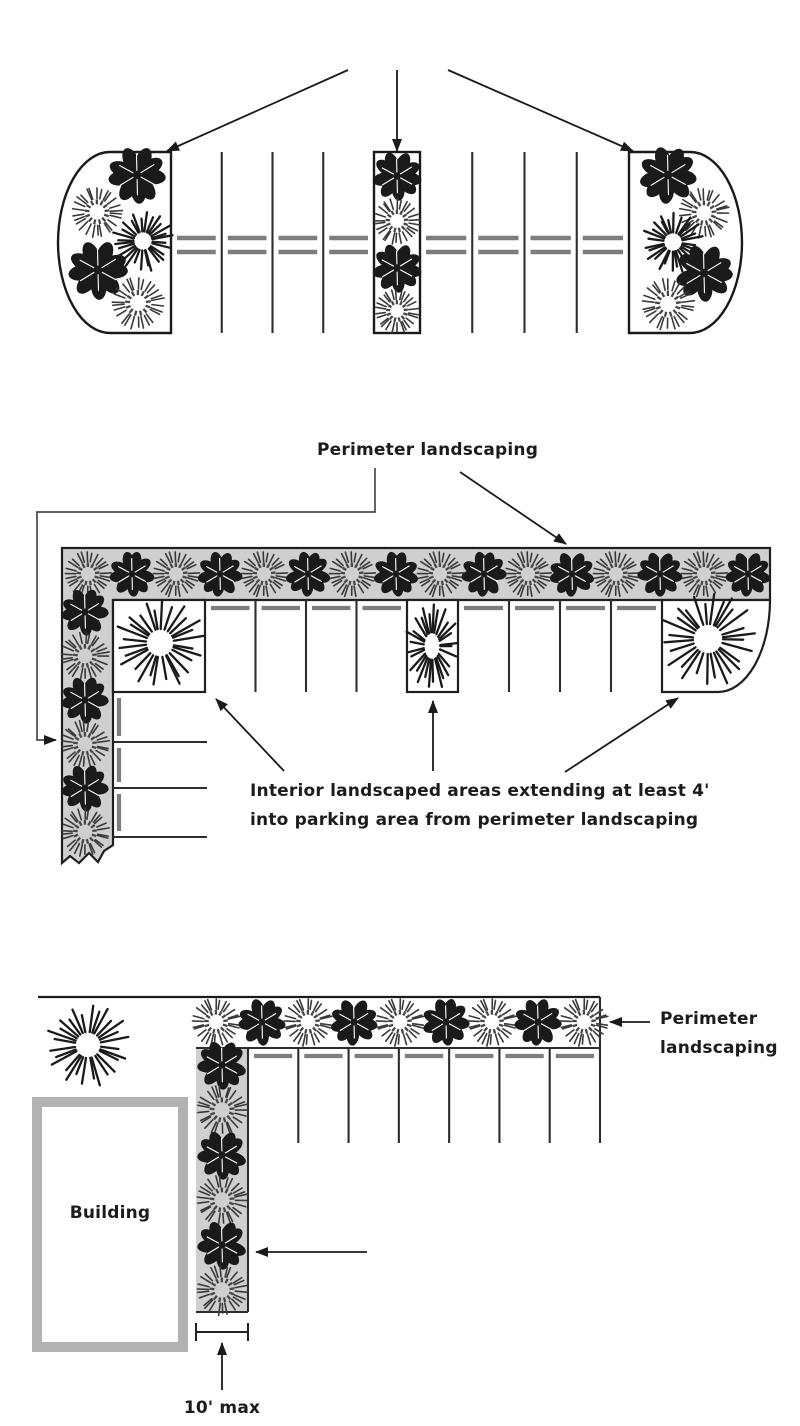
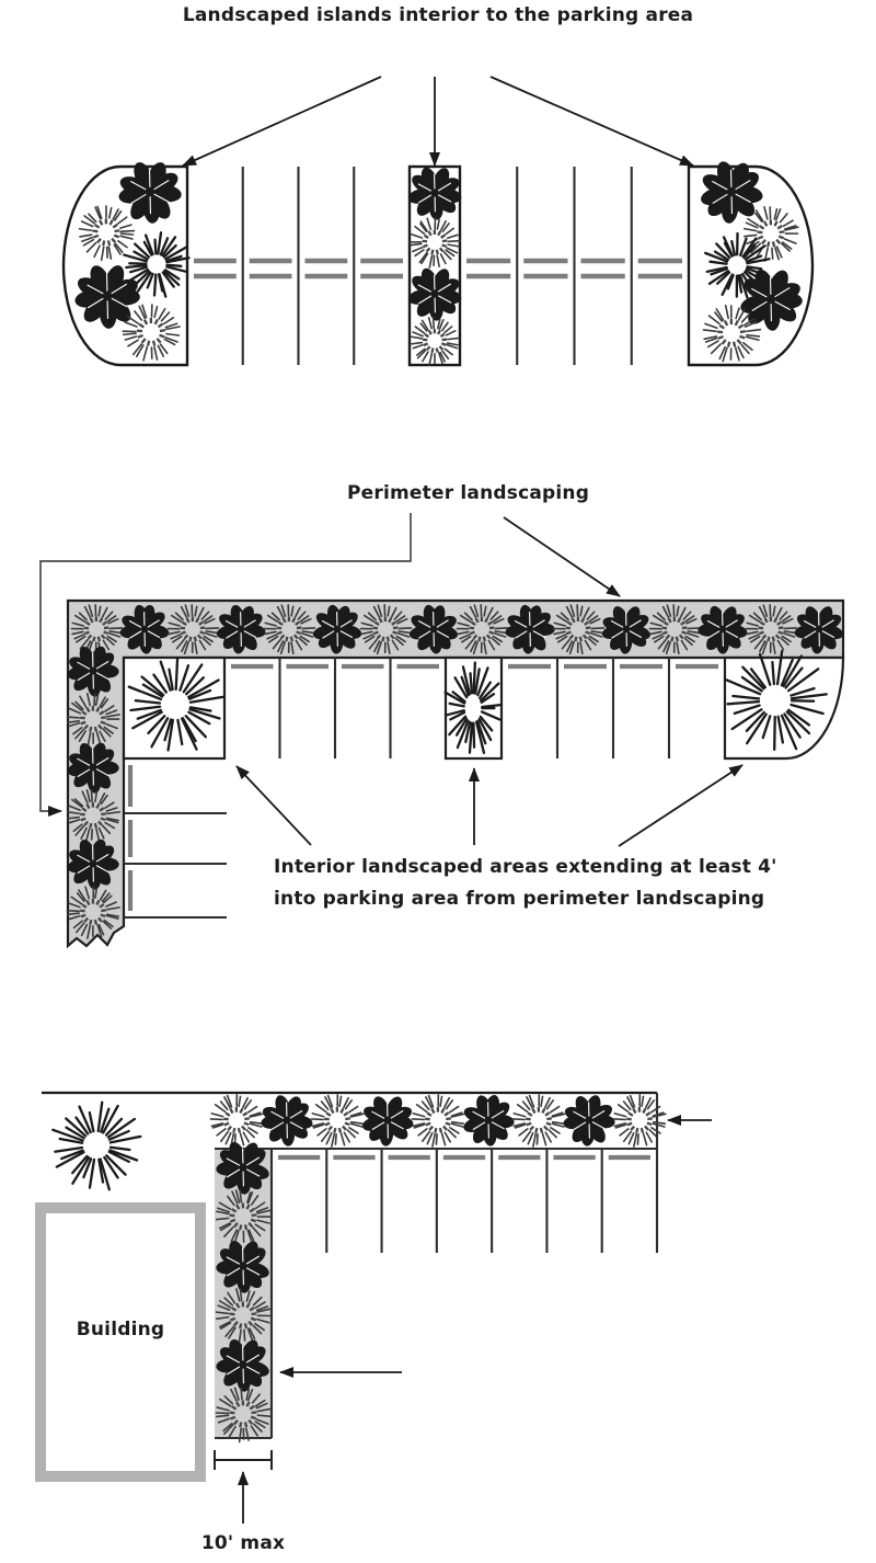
+ Landscaped islands interior to the parking area
  Perimeter landscaping
  Interior landscaped areas extending at least 4'
  into parking area from perimeter landscaping
- Perimeter
- landscaping
  Building
  10' max
